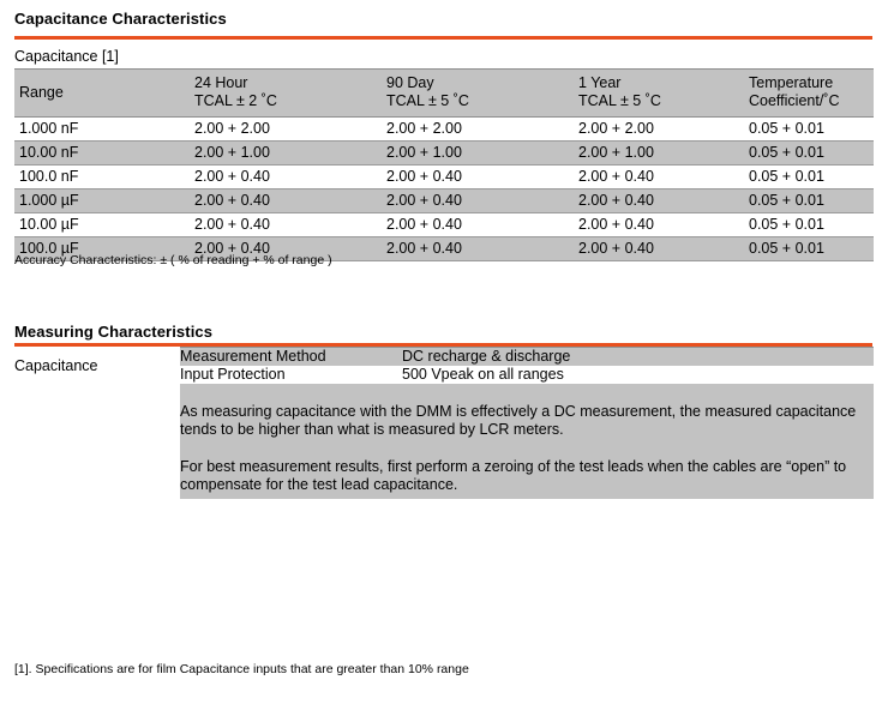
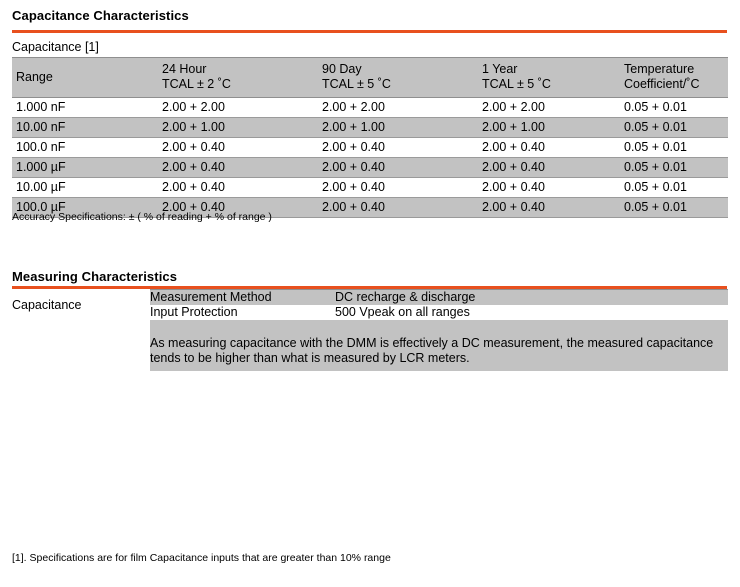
  Capacitance Characteristics
  Capacitance [1]
  Range	24 Hour TCAL ± 2 ˚C	90 Day TCAL ± 5 ˚C	1 Year TCAL ± 5 ˚C	Temperature Coefficient/˚C
  1.000 nF	2.00 + 2.00	2.00 + 2.00	2.00 + 2.00	0.05 + 0.01
  10.00 nF	2.00 + 1.00	2.00 + 1.00	2.00 + 1.00	0.05 + 0.01
  100.0 nF	2.00 + 0.40	2.00 + 0.40	2.00 + 0.40	0.05 + 0.01
  1.000 µF	2.00 + 0.40	2.00 + 0.40	2.00 + 0.40	0.05 + 0.01
  10.00 µF	2.00 + 0.40	2.00 + 0.40	2.00 + 0.40	0.05 + 0.01
  100.0 µF	2.00 + 0.40	2.00 + 0.40	2.00 + 0.40	0.05 + 0.01
- Accuracy Characteristics: ± ( % of reading + % of range )
+ Accuracy Specifications: ± ( % of reading + % of range )
  Measuring Characteristics
  Capacitance
  Measurement Method
  DC recharge & discharge
  Input Protection
  500 Vpeak on all ranges
  As measuring capacitance with the DMM is effectively a DC measurement, the measured capacitance tends to be higher than what is measured by LCR meters.
- For best measurement results, first perform a zeroing of the test leads when the cables are “open” to compensate for the test lead capacitance.
  [1]. Specifications are for film Capacitance inputs that are greater than 10% range
